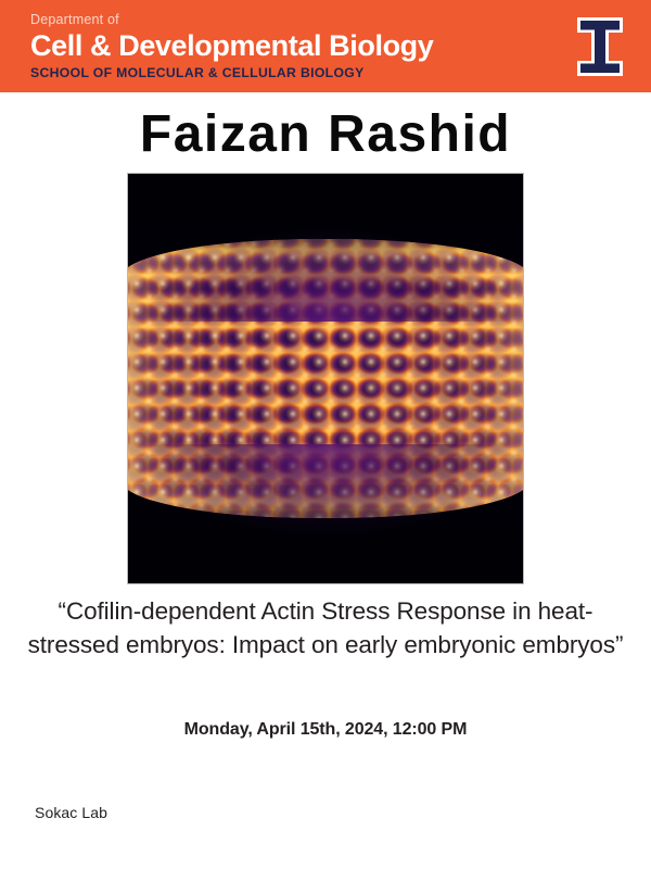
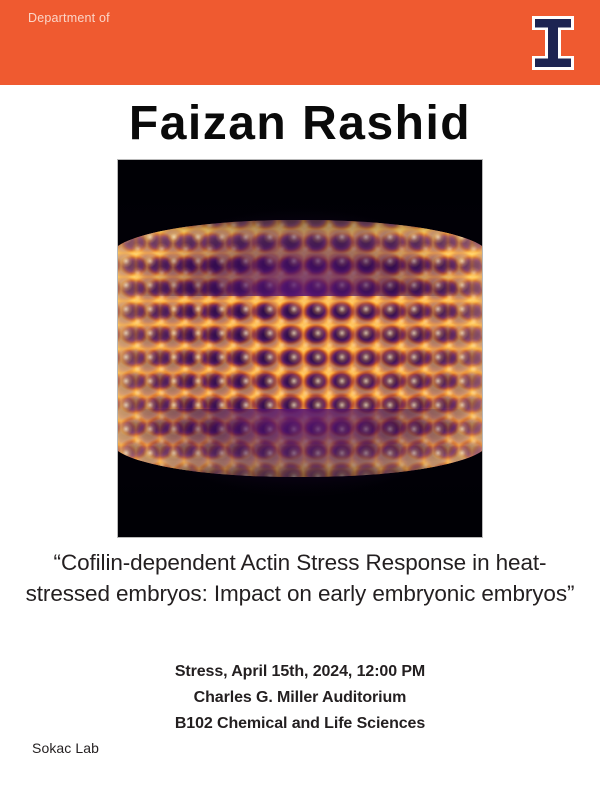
  Department of
- Cell & Developmental Biology
- SCHOOL OF MOLECULAR & CELLULAR BIOLOGY
  Faizan Rashid
  “Cofilin-dependent Actin Stress Response in heat-stressed embryos: Impact on early embryonic embryos”
- Monday, April 15th, 2024, 12:00 PM
+ Stress, April 15th, 2024, 12:00 PM
+ Charles G. Miller Auditorium
+ B102 Chemical and Life Sciences
  Sokac Lab
